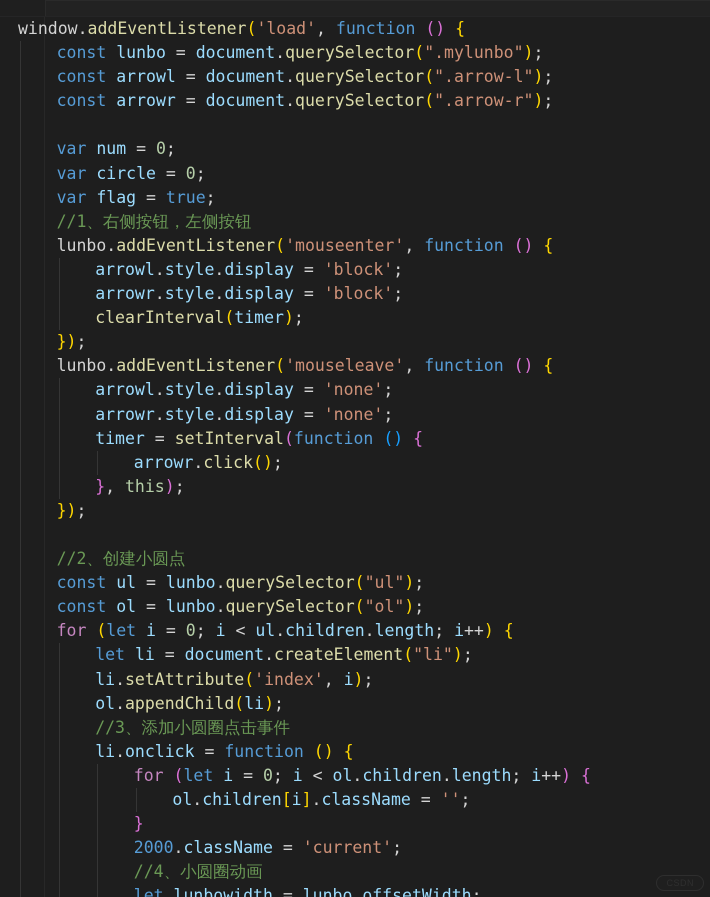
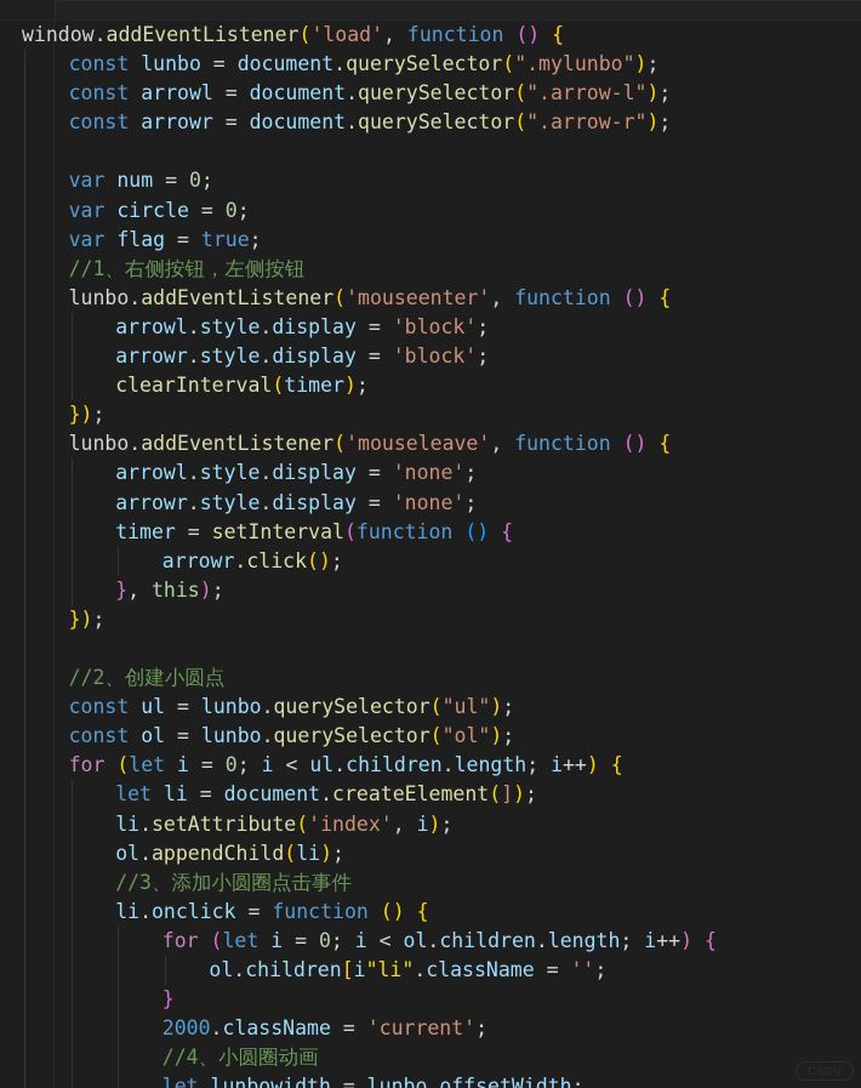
  window.addEventListener('load', function () {
  const lunbo = document.querySelector(".mylunbo");
  const arrowl = document.querySelector(".arrow-l");
  const arrowr = document.querySelector(".arrow-r");
  var num = 0;
  var circle = 0;
  var flag = true;
  //1、右侧按钮，左侧按钮
  lunbo.addEventListener('mouseenter', function () {
  arrowl.style.display = 'block';
  arrowr.style.display = 'block';
  clearInterval(timer);
  });
  lunbo.addEventListener('mouseleave', function () {
  arrowl.style.display = 'none';
  arrowr.style.display = 'none';
  timer = setInterval(function () {
  arrowr.click();
  }, this);
  });
  //2、创建小圆点
  const ul = lunbo.querySelector("ul");
  const ol = lunbo.querySelector("ol");
  for (let i = 0; i < ul.children.length; i++) {
- let li = document.createElement("li");
+ let li = document.createElement(]);
  li.setAttribute('index', i);
  ol.appendChild(li);
  //3、添加小圆圈点击事件
  li.onclick = function () {
  for (let i = 0; i < ol.children.length; i++) {
- ol.children[i].className = '';
+ ol.children[i"li".className = '';
  }
  2000.className = 'current';
  //4、小圆圈动画
  let lunbowidth = lunbo offsetWidth;
